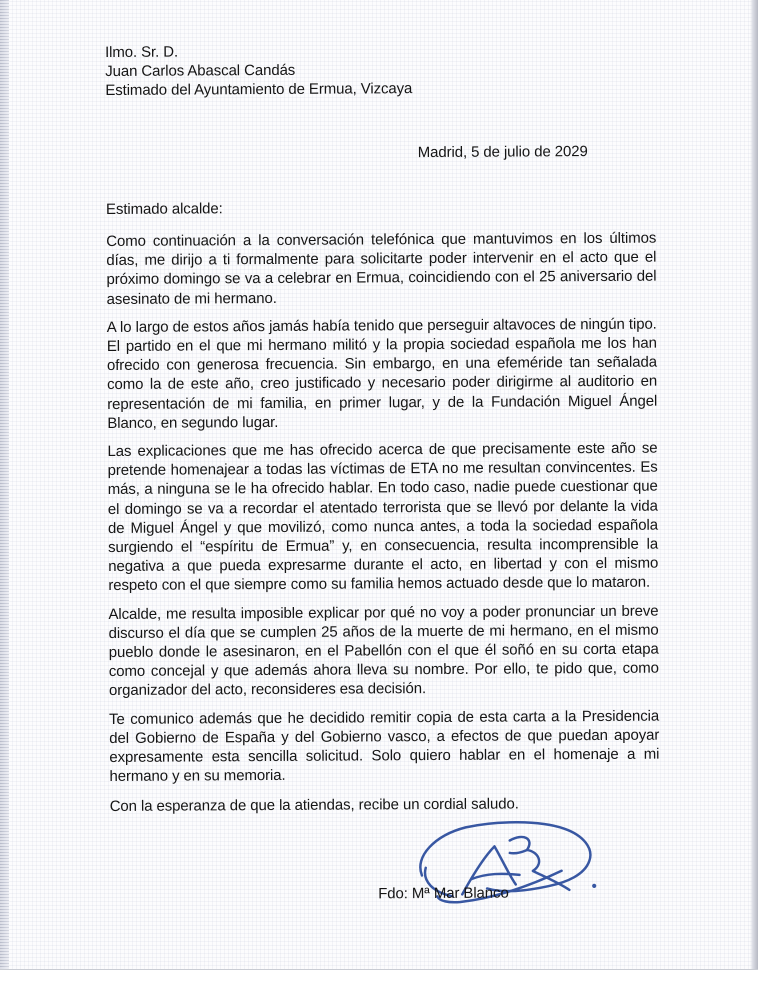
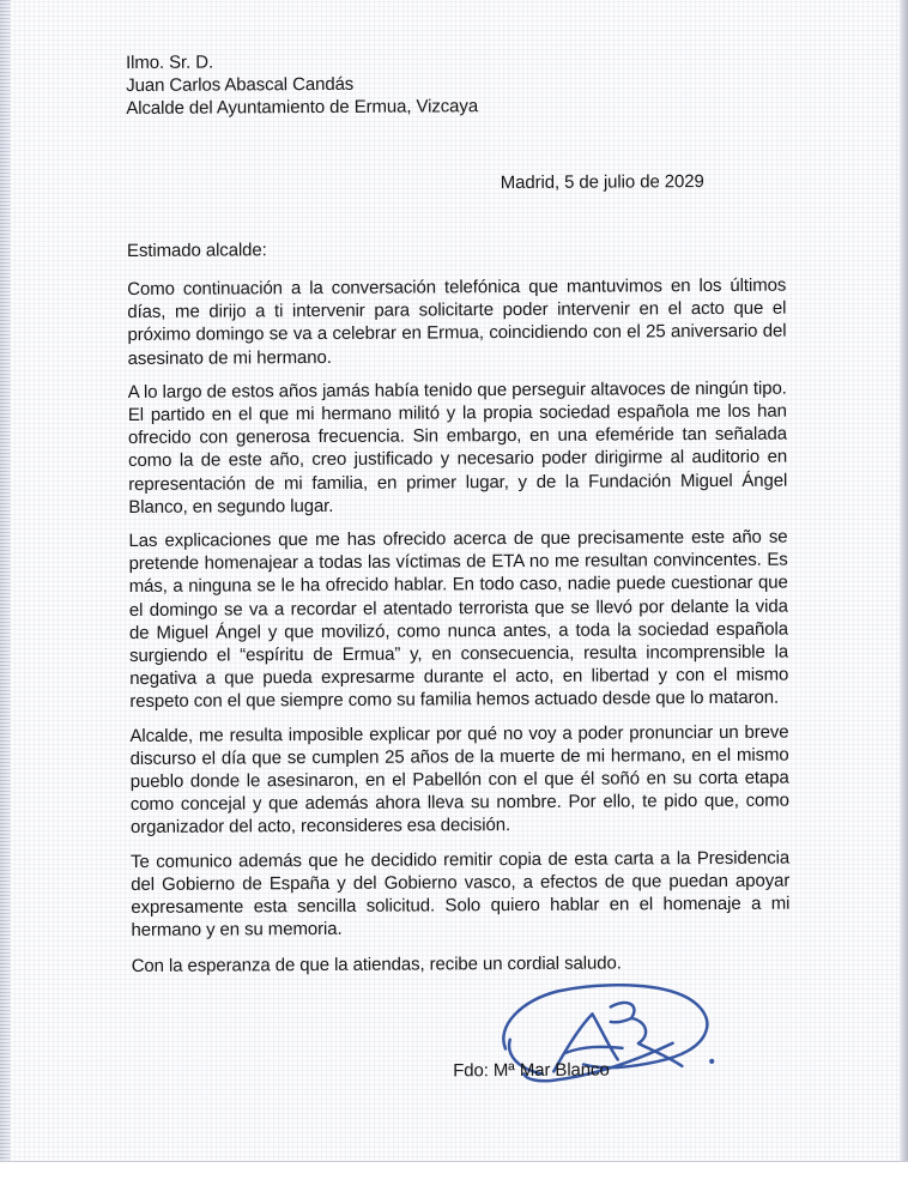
  Ilmo. Sr. D.
  Juan Carlos Abascal Candás
- Estimado del Ayuntamiento de Ermua, Vizcaya
+ Alcalde del Ayuntamiento de Ermua, Vizcaya
  Madrid, 5 de julio de 2029
  Estimado alcalde:
- Como continuación a la conversación telefónica que mantuvimos en los últimos días, me dirijo a ti formalmente para solicitarte poder intervenir en el acto que el próximo domingo se va a celebrar en Ermua, coincidiendo con el 25 aniversario del asesinato de mi hermano.
+ Como continuación a la conversación telefónica que mantuvimos en los últimos días, me dirijo a ti intervenir para solicitarte poder intervenir en el acto que el próximo domingo se va a celebrar en Ermua, coincidiendo con el 25 aniversario del asesinato de mi hermano.
  A lo largo de estos años jamás había tenido que perseguir altavoces de ningún tipo. El partido en el que mi hermano militó y la propia sociedad española me los han ofrecido con generosa frecuencia. Sin embargo, en una efeméride tan señalada como la de este año, creo justificado y necesario poder dirigirme al auditorio en representación de mi familia, en primer lugar, y de la Fundación Miguel Ángel Blanco, en segundo lugar.
  Las explicaciones que me has ofrecido acerca de que precisamente este año se pretende homenajear a todas las víctimas de ETA no me resultan convincentes. Es más, a ninguna se le ha ofrecido hablar. En todo caso, nadie puede cuestionar que el domingo se va a recordar el atentado terrorista que se llevó por delante la vida de Miguel Ángel y que movilizó, como nunca antes, a toda la sociedad española surgiendo el “espíritu de Ermua” y, en consecuencia, resulta incomprensible la negativa a que pueda expresarme durante el acto, en libertad y con el mismo respeto con el que siempre como su familia hemos actuado desde que lo mataron.
  Alcalde, me resulta imposible explicar por qué no voy a poder pronunciar un breve discurso el día que se cumplen 25 años de la muerte de mi hermano, en el mismo pueblo donde le asesinaron, en el Pabellón con el que él soñó en su corta etapa como concejal y que además ahora lleva su nombre. Por ello, te pido que, como organizador del acto, reconsideres esa decisión.
  Te comunico además que he decidido remitir copia de esta carta a la Presidencia del Gobierno de España y del Gobierno vasco, a efectos de que puedan apoyar expresamente esta sencilla solicitud. Solo quiero hablar en el homenaje a mi hermano y en su memoria.
  Con la esperanza de que la atiendas, recibe un cordial saludo.
  Fdo: Mª Mar Blanco
